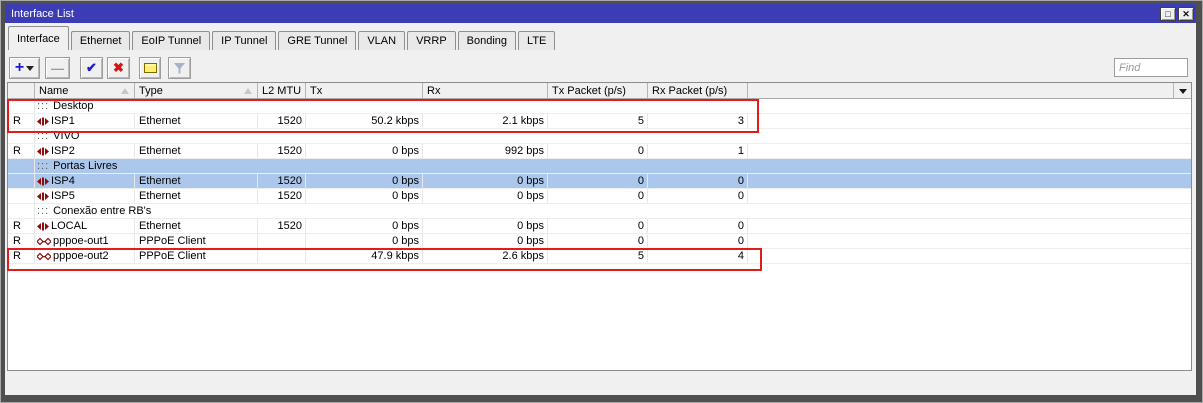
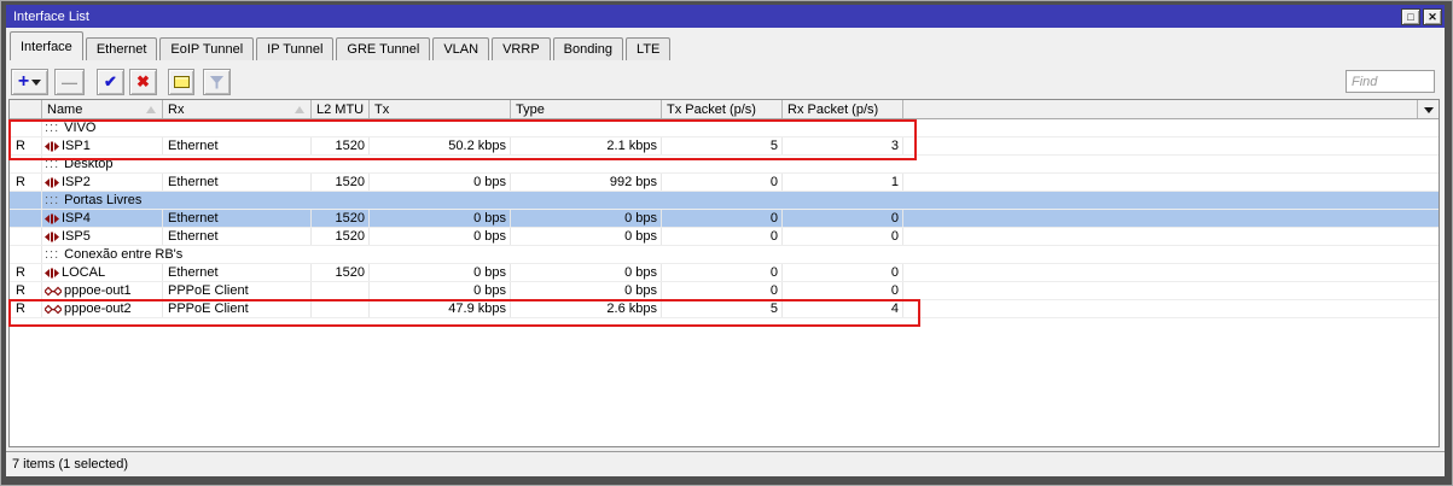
  Interface List
  □
  ✕
  Interface
  Ethernet
  EoIP Tunnel
  IP Tunnel
  GRE Tunnel
  VLAN
  VRRP
  Bonding
  LTE
  +
  —
  ✔
  ✖
  Find
  Name
- Type
+ Rx
  L2 MTU
  Tx
- Rx
+ Type
  Tx Packet (p/s)
  Rx Packet (p/s)
  :::
- Desktop
+ VIVO
  R
  ISP1
  Ethernet
  1520
  50.2 kbps
  2.1 kbps
  5
  3
  :::
- VIVO
+ Desktop
  R
  ISP2
  Ethernet
  1520
  0 bps
  992 bps
  0
  1
  :::
  Portas Livres
  ISP4
  Ethernet
  1520
  0 bps
  0 bps
  0
  0
  ISP5
  Ethernet
  1520
  0 bps
  0 bps
  0
  0
  :::
  Conexão entre RB's
  R
  LOCAL
  Ethernet
  1520
  0 bps
  0 bps
  0
  0
  R
  pppoe-out1
  PPPoE Client
  0 bps
  0 bps
  0
  0
  R
  pppoe-out2
  PPPoE Client
  47.9 kbps
  2.6 kbps
  5
  4
+ 7 items (1 selected)
